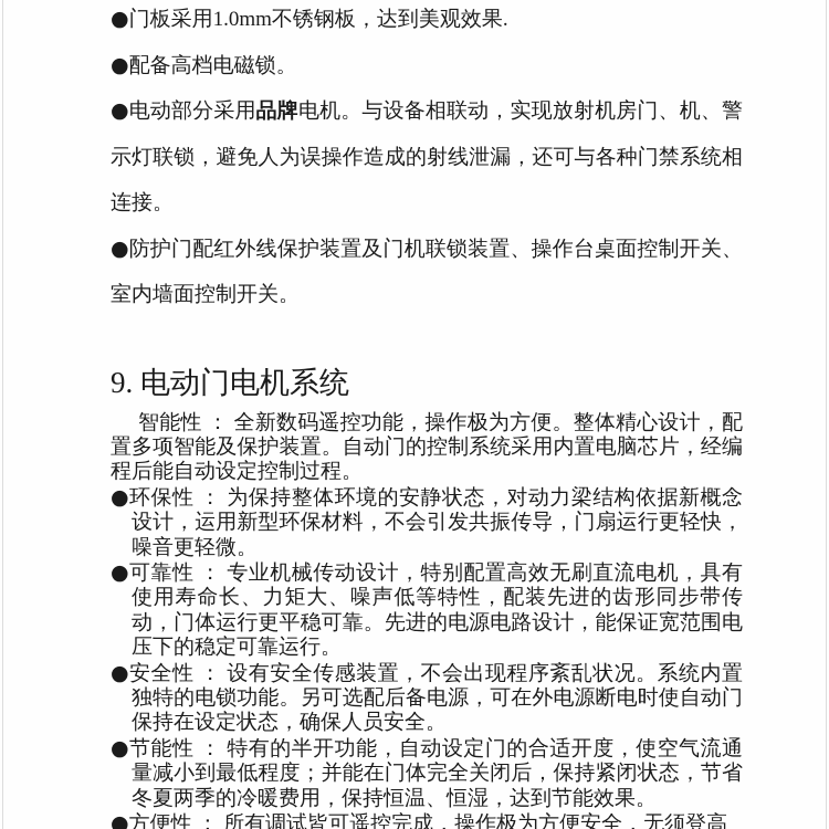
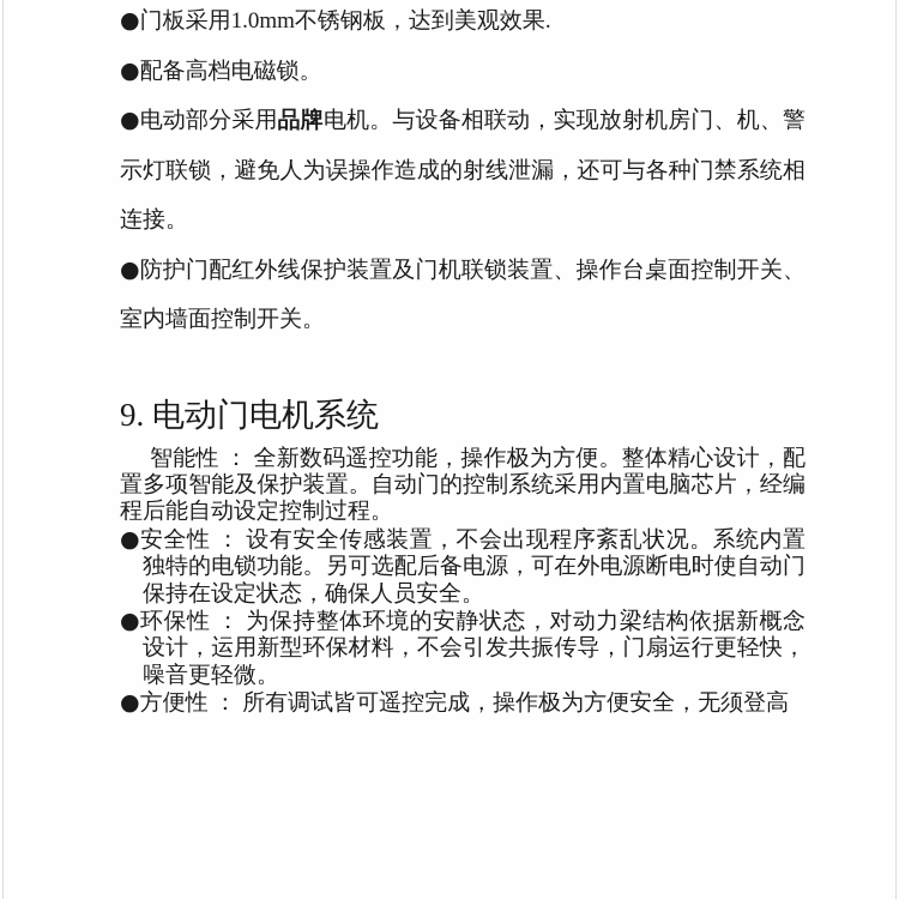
  ●门板采用1.0mm不锈钢板，达到美观效果.
  ●配备高档电磁锁。
  ●电动部分采用品牌电机。与设备相联动，实现放射机房门、机、警示灯联锁，避免人为误操作造成的射线泄漏，还可与各种门禁系统相连接。
  ●防护门配红外线保护装置及门机联锁装置、操作台桌面控制开关、室内墙面控制开关。
  9. 电动门电机系统
  智能性 ： 全新数码遥控功能，操作极为方便。整体精心设计，配置多项智能及保护装置。自动门的控制系统采用内置电脑芯片，经编程后能自动设定控制过程。
- ●环保性 ： 为保持整体环境的安静状态，对动力梁结构依据新概念设计，运用新型环保材料，不会引发共振传导，门扇运行更轻快，噪音更轻微。
+ ●安全性 ： 设有安全传感装置，不会出现程序紊乱状况。系统内置独特的电锁功能。另可选配后备电源，可在外电源断电时使自动门保持在设定状态，确保人员安全。
- ●可靠性 ： 专业机械传动设计，特别配置高效无刷直流电机，具有使用寿命长、力矩大、噪声低等特性，配装先进的齿形同步带传动，门体运行更平稳可靠。先进的电源电路设计，能保证宽范围电压下的稳定可靠运行。
- ●安全性 ： 设有安全传感装置，不会出现程序紊乱状况。系统内置独特的电锁功能。另可选配后备电源，可在外电源断电时使自动门保持在设定状态，确保人员安全。
+ ●环保性 ： 为保持整体环境的安静状态，对动力梁结构依据新概念设计，运用新型环保材料，不会引发共振传导，门扇运行更轻快，噪音更轻微。
- ●节能性 ： 特有的半开功能，自动设定门的合适开度，使空气流通量减小到最低程度；并能在门体完全关闭后，保持紧闭状态，节省冬夏两季的冷暖费用，保持恒温、恒湿，达到节能效果。
  ●方便性 ： 所有调试皆可遥控完成，操作极为方便安全，无须登高
